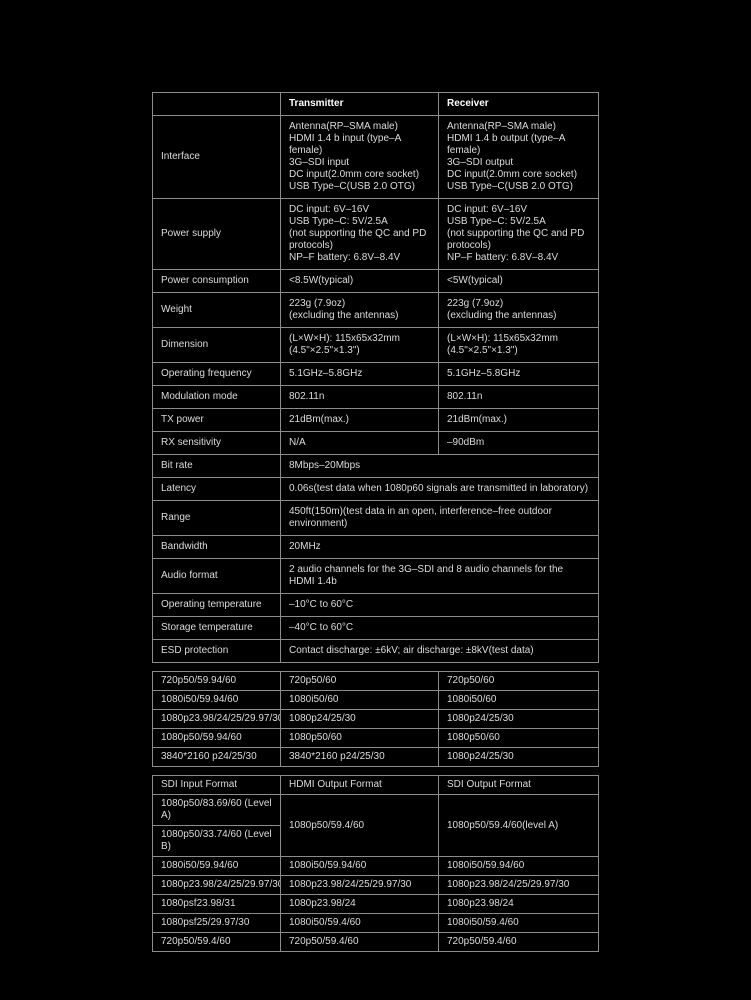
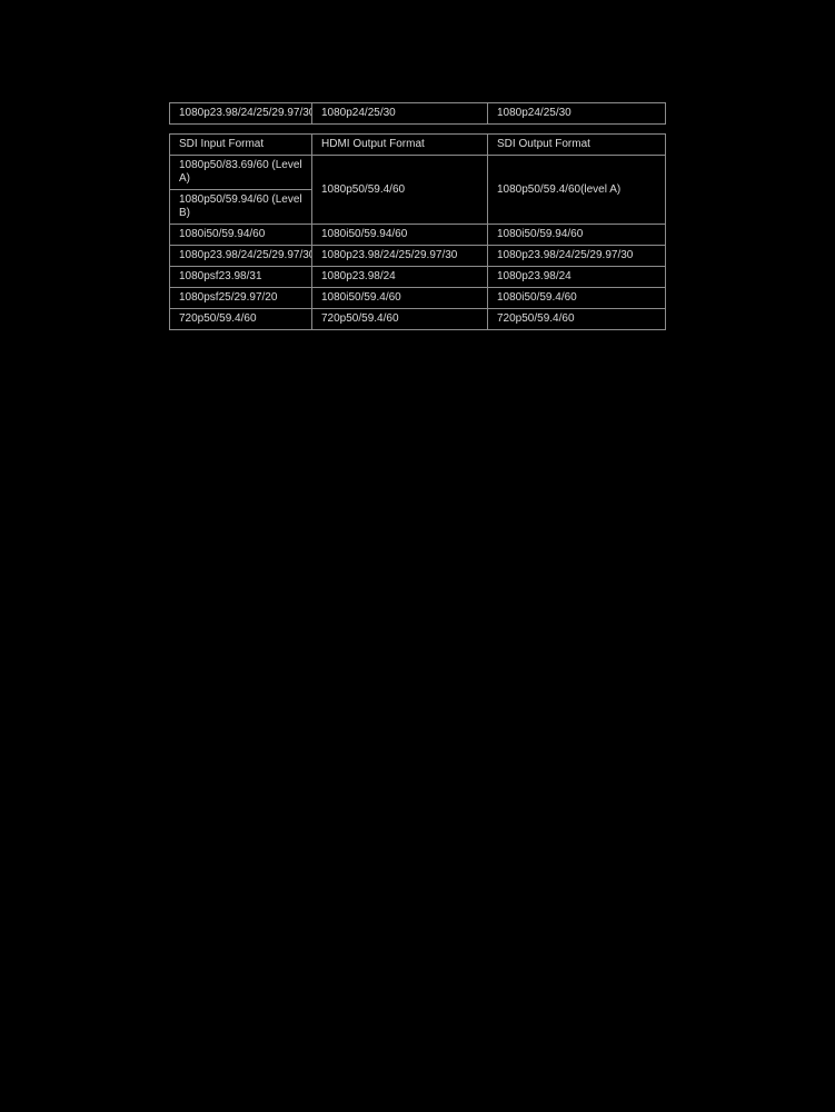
- 	Transmitter	Receiver
- Interface	Antenna(RP–SMA male) HDMI 1.4 b input (type–A female) 3G–SDI input DC input(2.0mm core socket) USB Type–C(USB 2.0 OTG)	Antenna(RP–SMA male) HDMI 1.4 b output (type–A female) 3G–SDI output DC input(2.0mm core socket) USB Type–C(USB 2.0 OTG)
- Power supply	DC input: 6V–16V USB Type–C: 5V/2.5A (not supporting the QC and PD protocols) NP–F battery: 6.8V–8.4V	DC input: 6V–16V USB Type–C: 5V/2.5A (not supporting the QC and PD protocols) NP–F battery: 6.8V–8.4V
- Power consumption	<8.5W(typical)	<5W(typical)
- Weight	223g (7.9oz) (excluding the antennas)	223g (7.9oz) (excluding the antennas)
- Dimension	(L×W×H): 115x65x32mm (4.5"×2.5"×1.3")	(L×W×H): 115x65x32mm (4.5"×2.5"×1.3")
- Operating frequency	5.1GHz–5.8GHz	5.1GHz–5.8GHz
- Modulation mode	802.11n	802.11n
- TX power	21dBm(max.)	21dBm(max.)
- RX sensitivity	N/A	–90dBm
- Bit rate	8Mbps–20Mbps
- Latency	0.06s(test data when 1080p60 signals are transmitted in laboratory)
- Range	450ft(150m)(test data in an open, interference–free outdoor environment)
- Bandwidth	20MHz
- Audio format	2 audio channels for the 3G–SDI and 8 audio channels for the HDMI 1.4b
- Operating temperature	–10°C to 60°C
- Storage temperature	–40°C to 60°C
- ESD protection	Contact discharge: ±6kV; air discharge: ±8kV(test data)
- 720p50/59.94/60	720p50/60	720p50/60
- 1080i50/59.94/60	1080i50/60	1080i50/60
  1080p23.98/24/25/29.97/3	1080p24/25/30	1080p24/25/30
- 1080p50/59.94/60	1080p50/60	1080p50/60
- 3840*2160 p24/25/30	3840*2160 p24/25/30	1080p24/25/30
  SDI Input Format	HDMI Output Format	SDI Output Format
  1080p50/83.69/60 (Level A)	1080p50/59.4/60	1080p50/59.4/60(level A)
- 1080p50/33.74/60 (Level B)
+ 1080p50/59.94/60 (Level B)
  1080i50/59.94/60	1080i50/59.94/60	1080i50/59.94/60
  1080p23.98/24/25/29.97/3	1080p23.98/24/25/29.97/30	1080p23.98/24/25/29.97/30
  1080psf23.98/31	1080p23.98/24	1080p23.98/24
- 1080psf25/29.97/30	1080i50/59.4/60	1080i50/59.4/60
+ 1080psf25/29.97/20	1080i50/59.4/60	1080i50/59.4/60
  720p50/59.4/60	720p50/59.4/60	720p50/59.4/60
